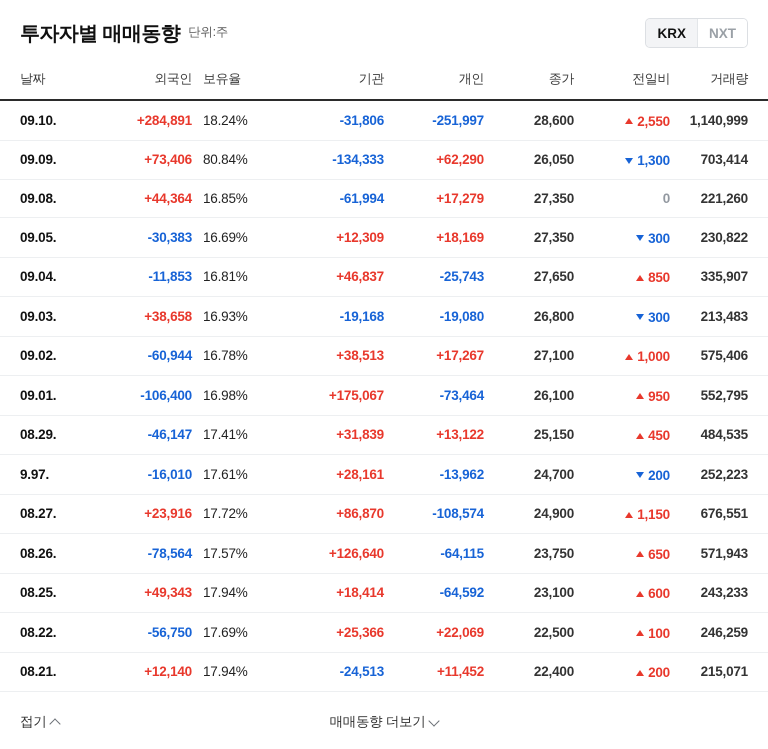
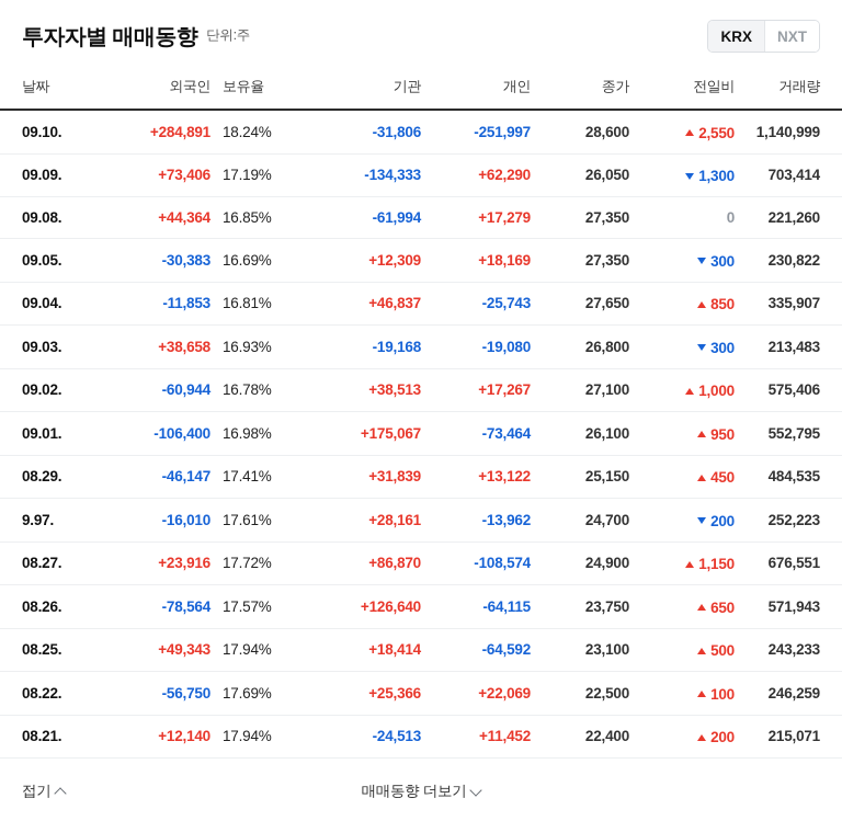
  투자자별 매매동향
  단위:주
  KRX
  NXT
  날짜	외국인	보유율	기관	개인	종가	전일비	거래량
  09.10.	+284,891	18.24%	-31,806	-251,997	28,600	2,550	1,140,999
- 09.09.	+73,406	80.84%	-134,333	+62,290	26,050	1,300	703,414
+ 09.09.	+73,406	17.19%	-134,333	+62,290	26,050	1,300	703,414
  09.08.	+44,364	16.85%	-61,994	+17,279	27,350	0	221,260
  09.05.	-30,383	16.69%	+12,309	+18,169	27,350	300	230,822
  09.04.	-11,853	16.81%	+46,837	-25,743	27,650	850	335,907
  09.03.	+38,658	16.93%	-19,168	-19,080	26,800	300	213,483
  09.02.	-60,944	16.78%	+38,513	+17,267	27,100	1,000	575,406
  09.01.	-106,400	16.98%	+175,067	-73,464	26,100	950	552,795
  08.29.	-46,147	17.41%	+31,839	+13,122	25,150	450	484,535
  9.97.	-16,010	17.61%	+28,161	-13,962	24,700	200	252,223
  08.27.	+23,916	17.72%	+86,870	-108,574	24,900	1,150	676,551
  08.26.	-78,564	17.57%	+126,640	-64,115	23,750	650	571,943
- 08.25.	+49,343	17.94%	+18,414	-64,592	23,100	600	243,233
+ 08.25.	+49,343	17.94%	+18,414	-64,592	23,100	500	243,233
  08.22.	-56,750	17.69%	+25,366	+22,069	22,500	100	246,259
  08.21.	+12,140	17.94%	-24,513	+11,452	22,400	200	215,071
  접기
  매매동향 더보기
